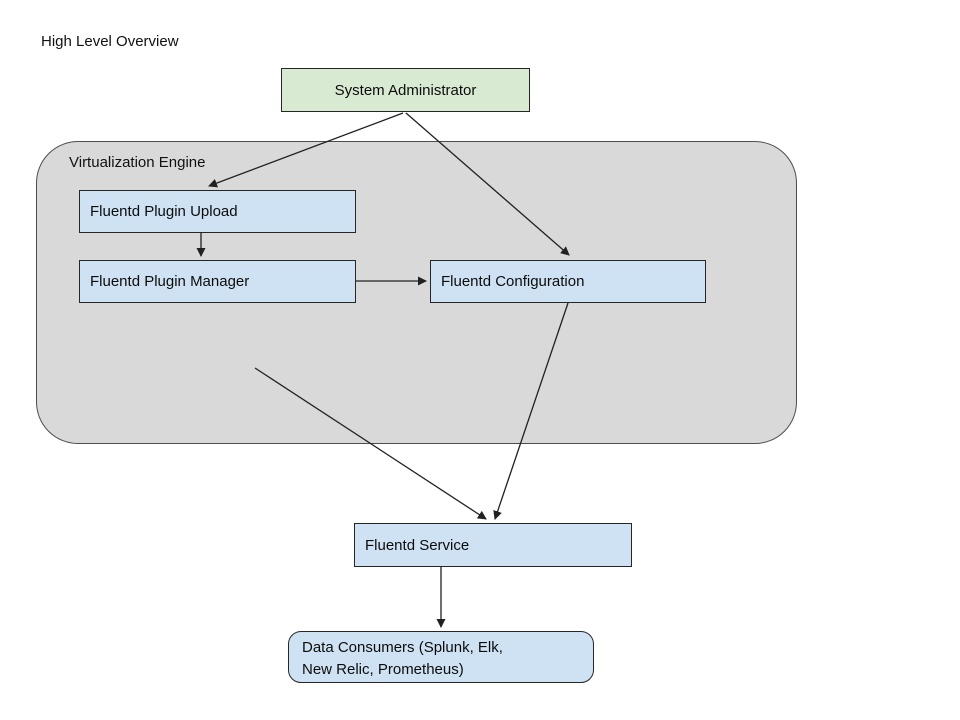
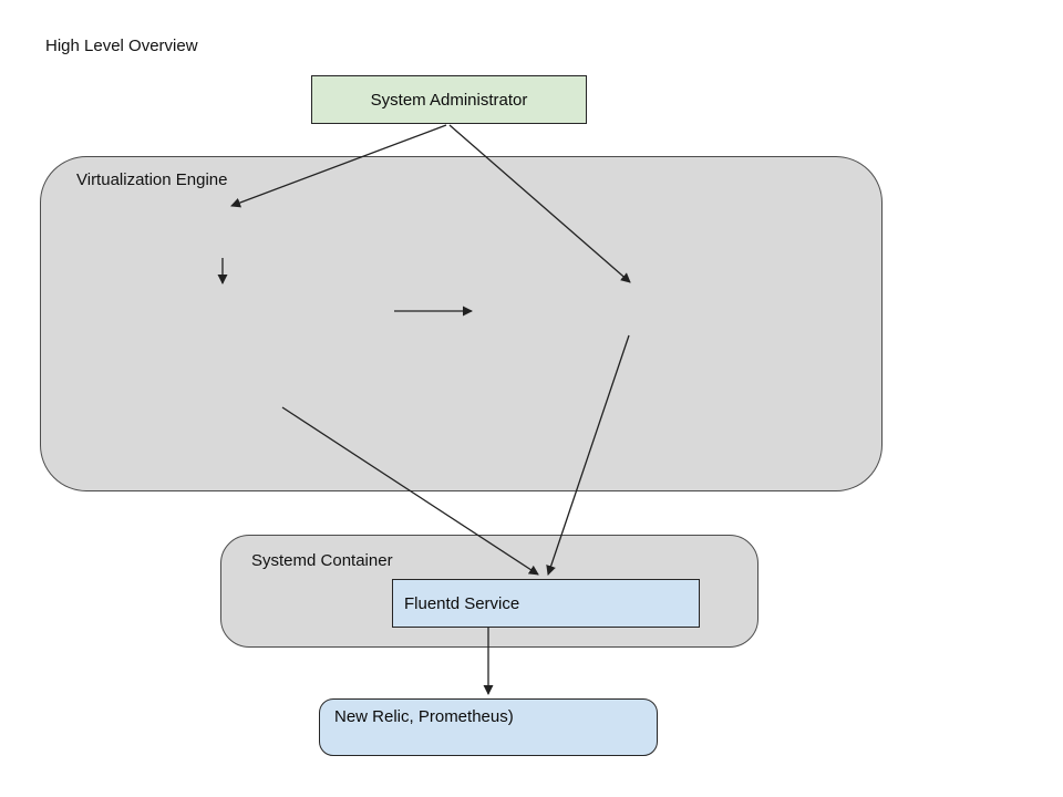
  High Level Overview
  Virtualization Engine
+ Systemd Container
  System Administrator
- Fluentd Plugin Upload
- Fluentd Plugin Manager
- Fluentd Configuration
  Fluentd Service
- Data Consumers (Splunk, Elk,
  New Relic, Prometheus)
